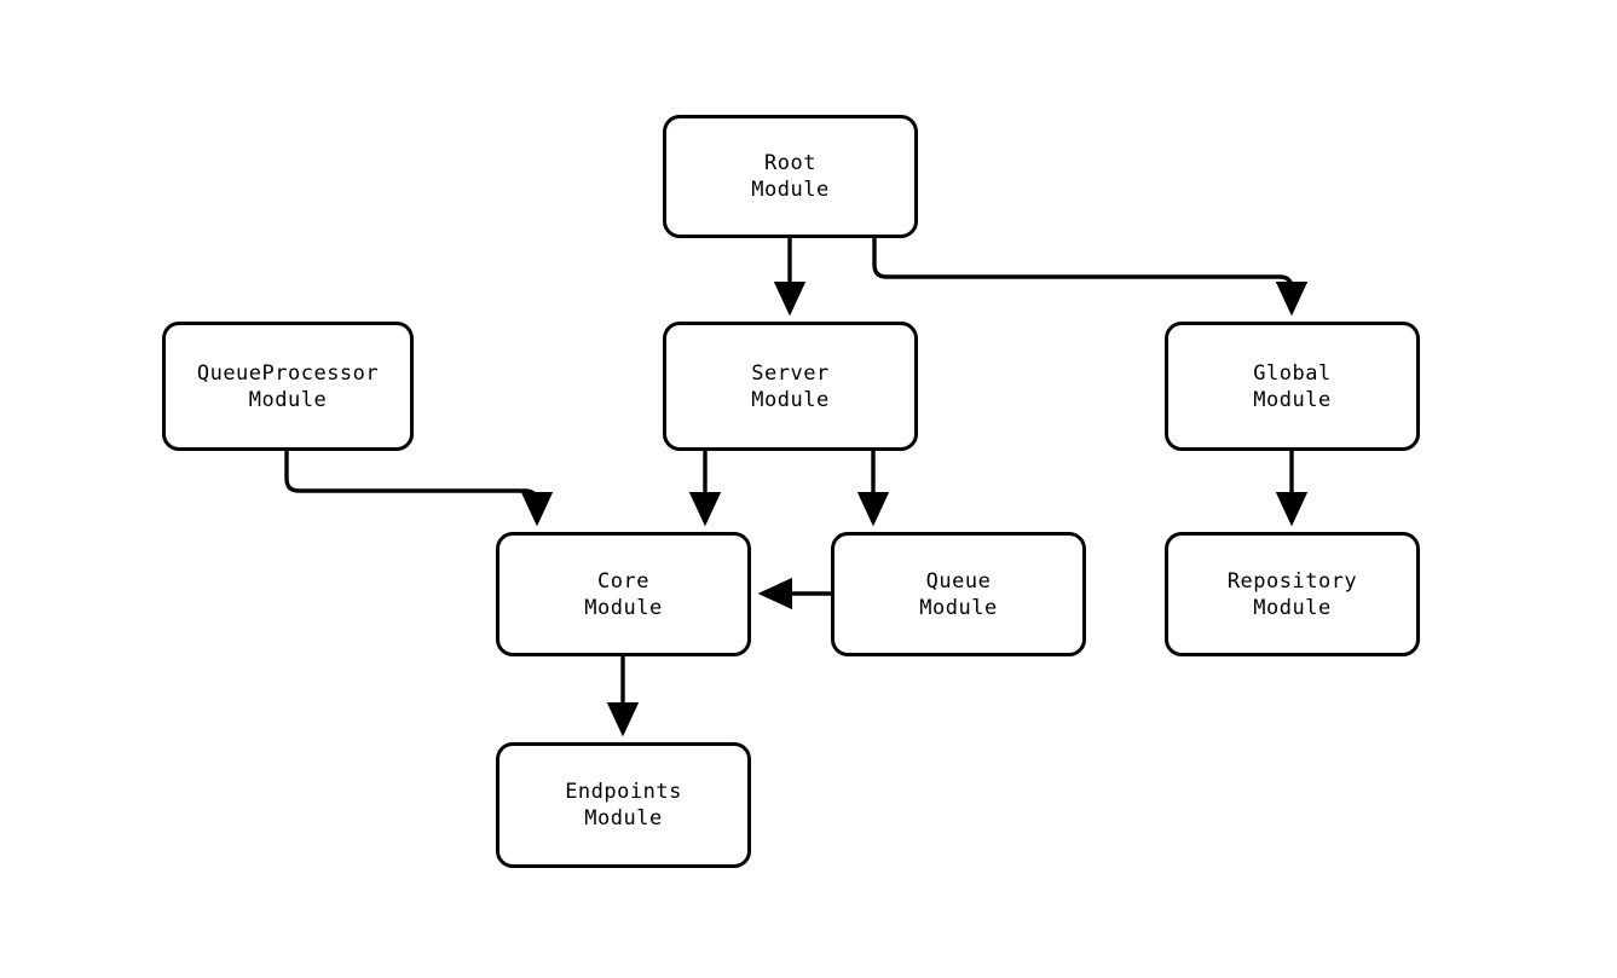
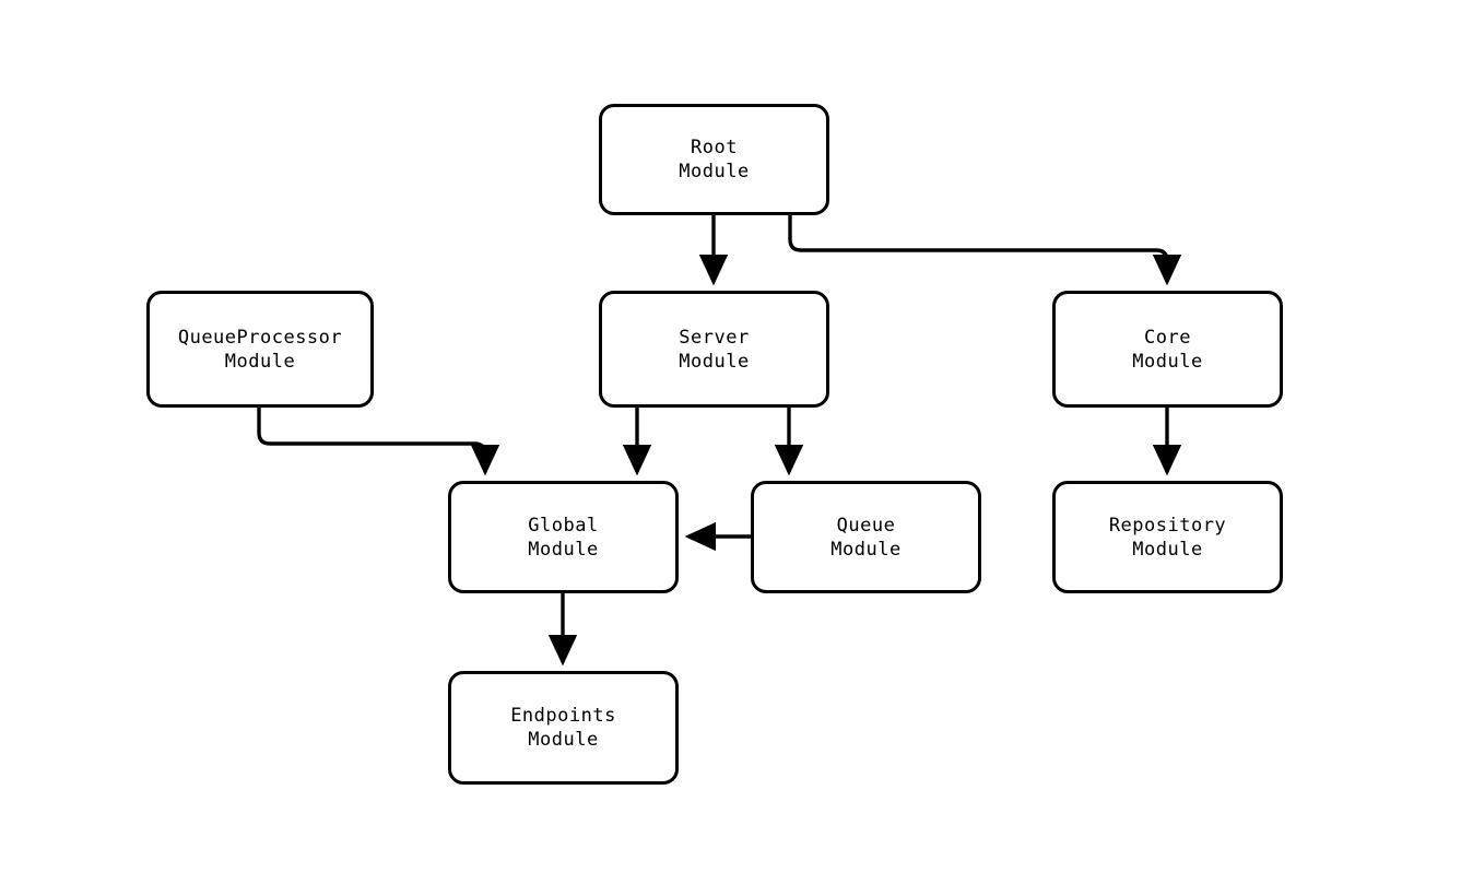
  Root
  Module
  QueueProcessor
  Module
  Server
  Module
- Global
+ Core
  Module
- Core
+ Global
  Module
  Queue
  Module
  Repository
  Module
  Endpoints
  Module
